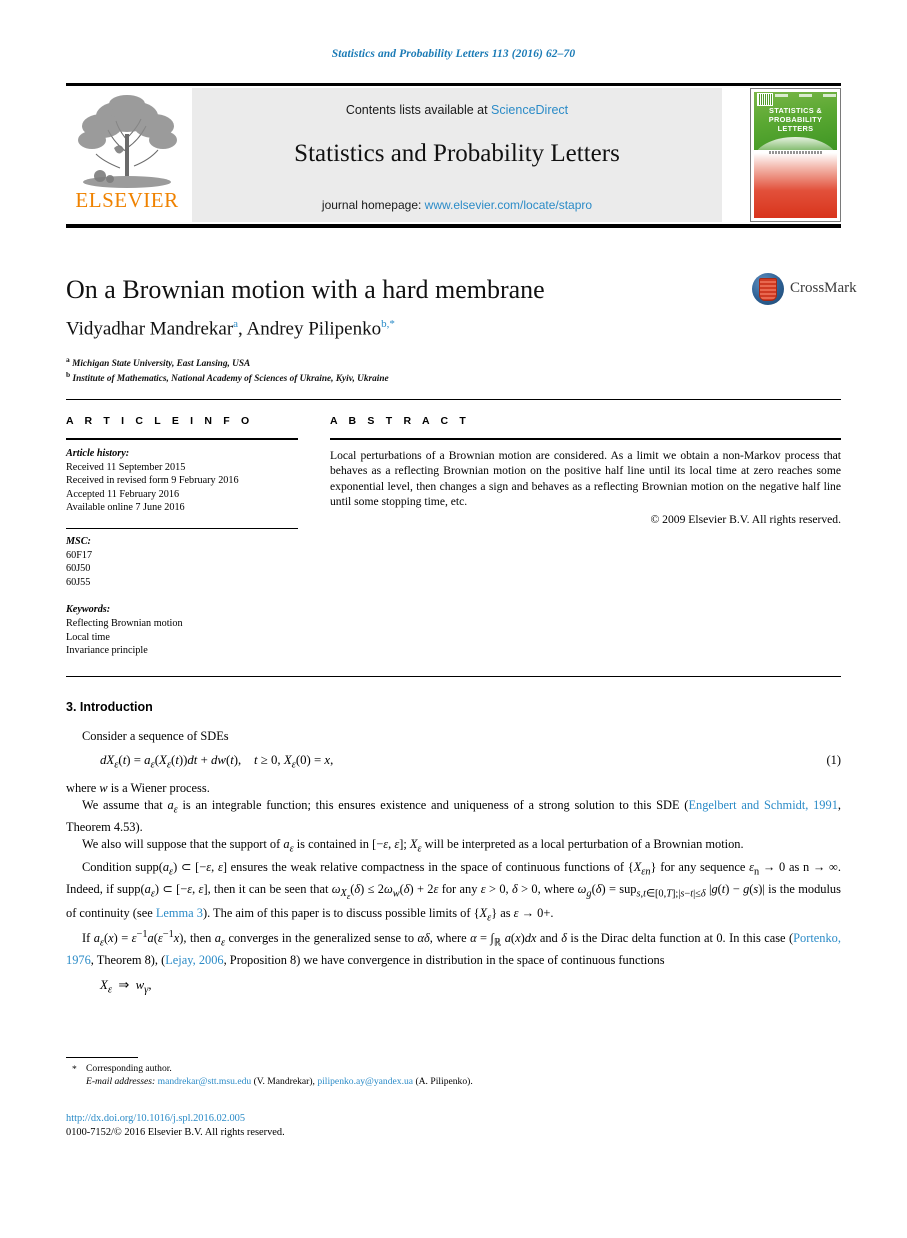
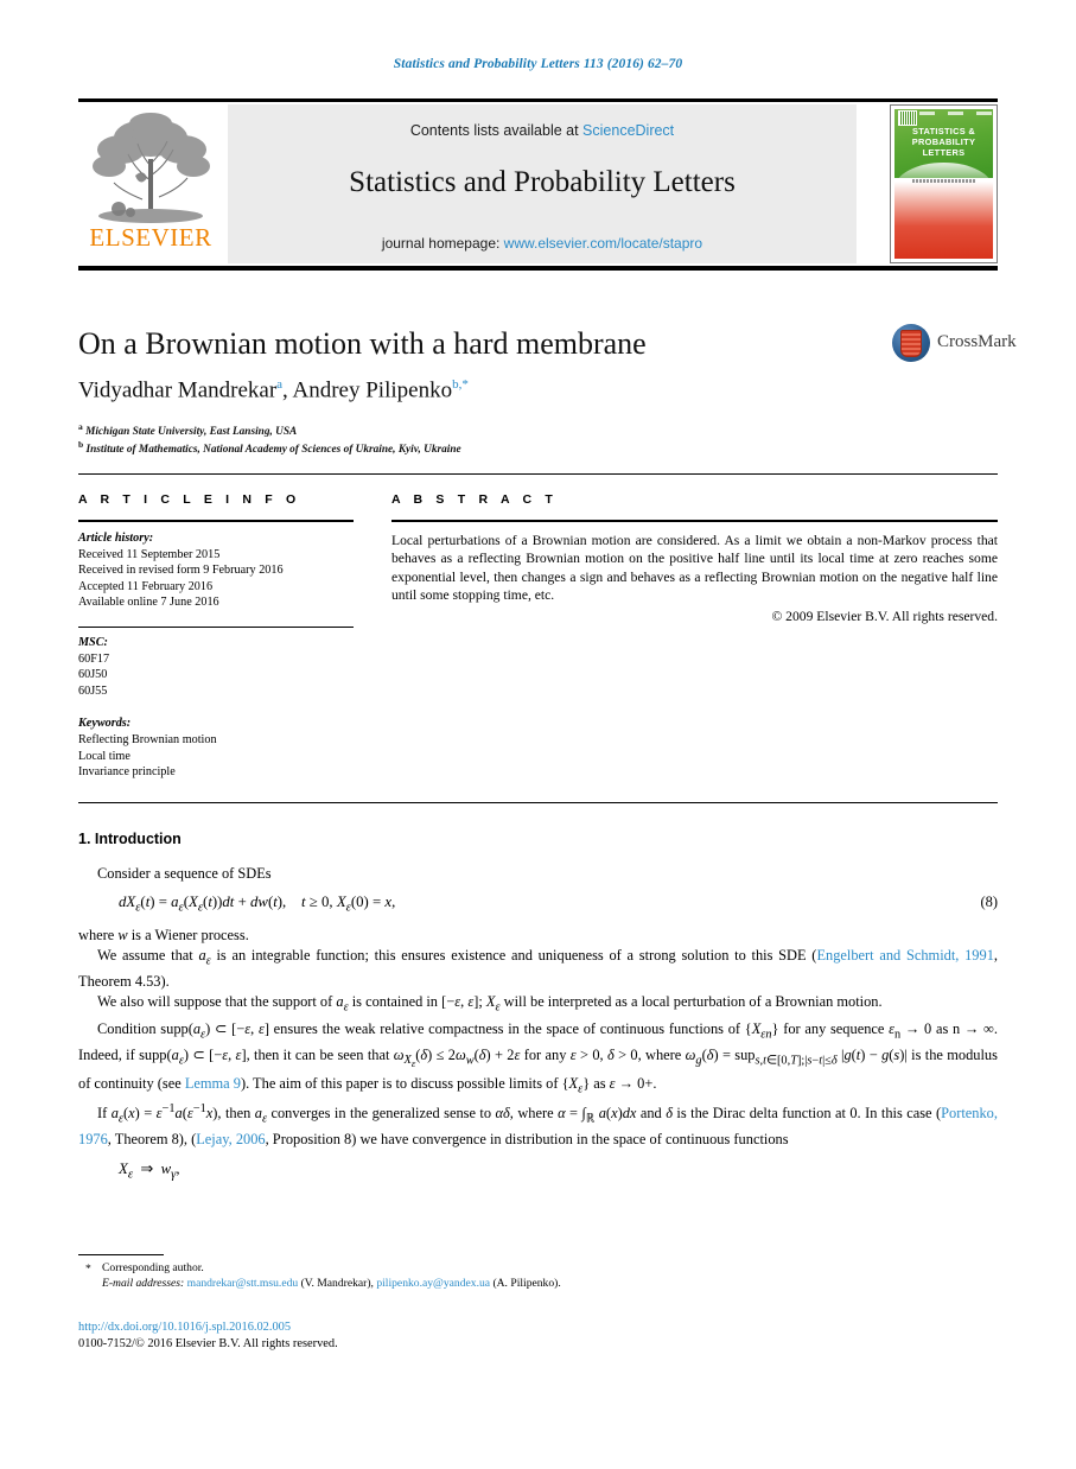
  Statistics and Probability Letters 113 (2016) 62–70
  ELSEVIER
  Contents lists available at ScienceDirect
  Statistics and Probability Letters
  journal homepage: www.elsevier.com/locate/stapro
  STATISTICS &
  PROBABILITY
  LETTERS
  On a Brownian motion with a hard membrane
  CrossMark
  Vidyadhar Mandrekara, Andrey Pilipenkob,*
  a Michigan State University, East Lansing, USA
  b Institute of Mathematics, National Academy of Sciences of Ukraine, Kyiv, Ukraine
  A R T I C L E I N F O
  Article history:
  Received 11 September 2015
  Received in revised form 9 February 2016
  Accepted 11 February 2016
  Available online 7 June 2016
  MSC:
  60F17
  60J50
  60J55
  Keywords:
  Reflecting Brownian motion
  Local time
  Invariance principle
  A B S T R A C T
  Local perturbations of a Brownian motion are considered. As a limit we obtain a non-Markov process that behaves as a reflecting Brownian motion on the positive half line until its local time at zero reaches some exponential level, then changes a sign and behaves as a reflecting Brownian motion on the negative half line until some stopping time, etc.
  © 2009 Elsevier B.V. All rights reserved.
- 3. Introduction
+ 1. Introduction
  Consider a sequence of SDEs
  dXε(t) = aε(Xε(t))dt + dw(t), t ≥ 0, Xε(0) = x,
- (1)
+ (8)
  where w is a Wiener process.
  We assume that aε is an integrable function; this ensures existence and uniqueness of a strong solution to this SDE (Engelbert and Schmidt, 1991, Theorem 4.53).
  We also will suppose that the support of aε is contained in [−ε, ε]; Xε will be interpreted as a local perturbation of a Brownian motion.
- Condition supp(aε) ⊂ [−ε, ε] ensures the weak relative compactness in the space of continuous functions of {Xεn} for any sequence εn → 0 as n → ∞. Indeed, if supp(aε) ⊂ [−ε, ε], then it can be seen that ωXε(δ) ≤ 2ωw(δ) + 2ε for any ε > 0, δ > 0, where ωg(δ) = sups,t∈[0,T];|s−t|≤δ |g(t) − g(s)| is the modulus of continuity (see Lemma 3). The aim of this paper is to discuss possible limits of {Xε} as ε → 0+.
+ Condition supp(aε) ⊂ [−ε, ε] ensures the weak relative compactness in the space of continuous functions of {Xεn} for any sequence εn → 0 as n → ∞. Indeed, if supp(aε) ⊂ [−ε, ε], then it can be seen that ωXε(δ) ≤ 2ωw(δ) + 2ε for any ε > 0, δ > 0, where ωg(δ) = sups,t∈[0,T];|s−t|≤δ |g(t) − g(s)| is the modulus of continuity (see Lemma 9). The aim of this paper is to discuss possible limits of {Xε} as ε → 0+.
  If aε(x) = ε−1a(ε−1x), then aε converges in the generalized sense to αδ, where α = ∫ℝ a(x)dx and δ is the Dirac delta function at 0. In this case (Portenko, 1976, Theorem 8), (Lejay, 2006, Proposition 8) we have convergence in distribution in the space of continuous functions
  Xε ⇒ wγ,
  *
  Corresponding author.
  E-mail addresses: mandrekar@stt.msu.edu (V. Mandrekar), pilipenko.ay@yandex.ua (A. Pilipenko).
  http://dx.doi.org/10.1016/j.spl.2016.02.005
  0100-7152/© 2016 Elsevier B.V. All rights reserved.
